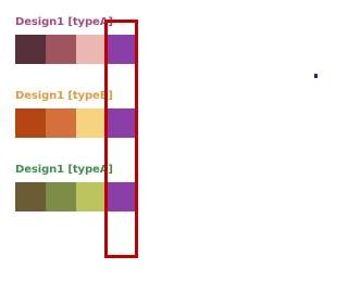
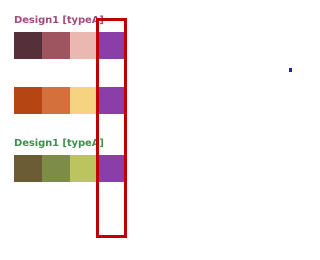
  Design1 [typeA]
- Design1 [typeB]
  Design1 [typeA]
